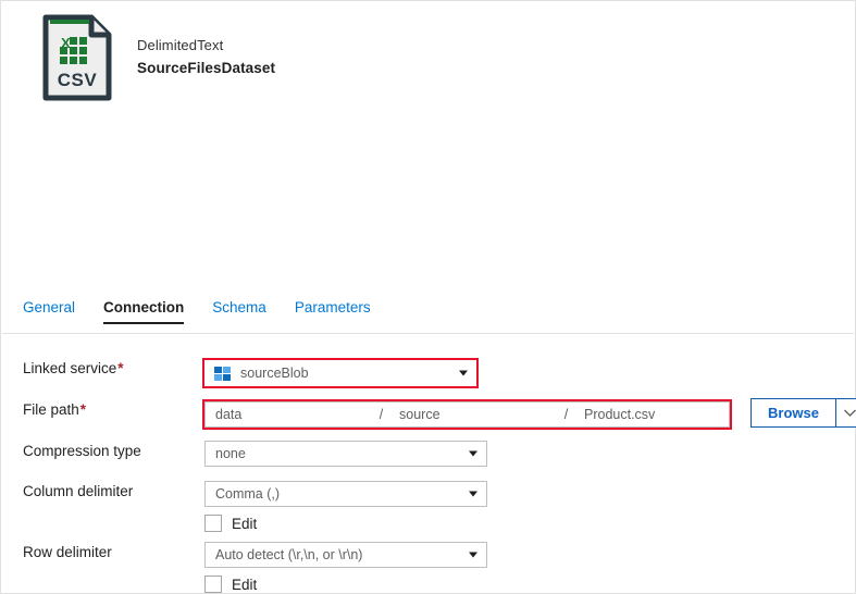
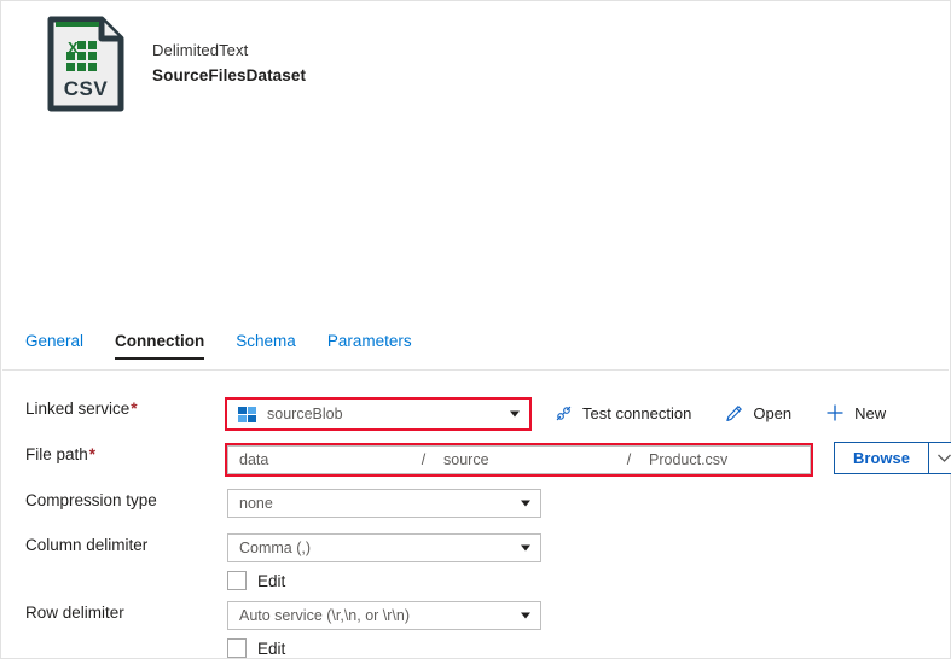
  X
  CSV
  DelimitedText
  SourceFilesDataset
  General
  Connection
  Schema
  Parameters
  Linked service*
  sourceBlob
+ Test connection
+ Open
+ New
  File path*
  data
  /
  source
  /
  Product.csv
  Browse
  Compression type
  none
  Column delimiter
  Comma (,)
  Edit
  Row delimiter
- Auto detect (\r,\n, or \r\n)
+ Auto service (\r,\n, or \r\n)
  Edit
